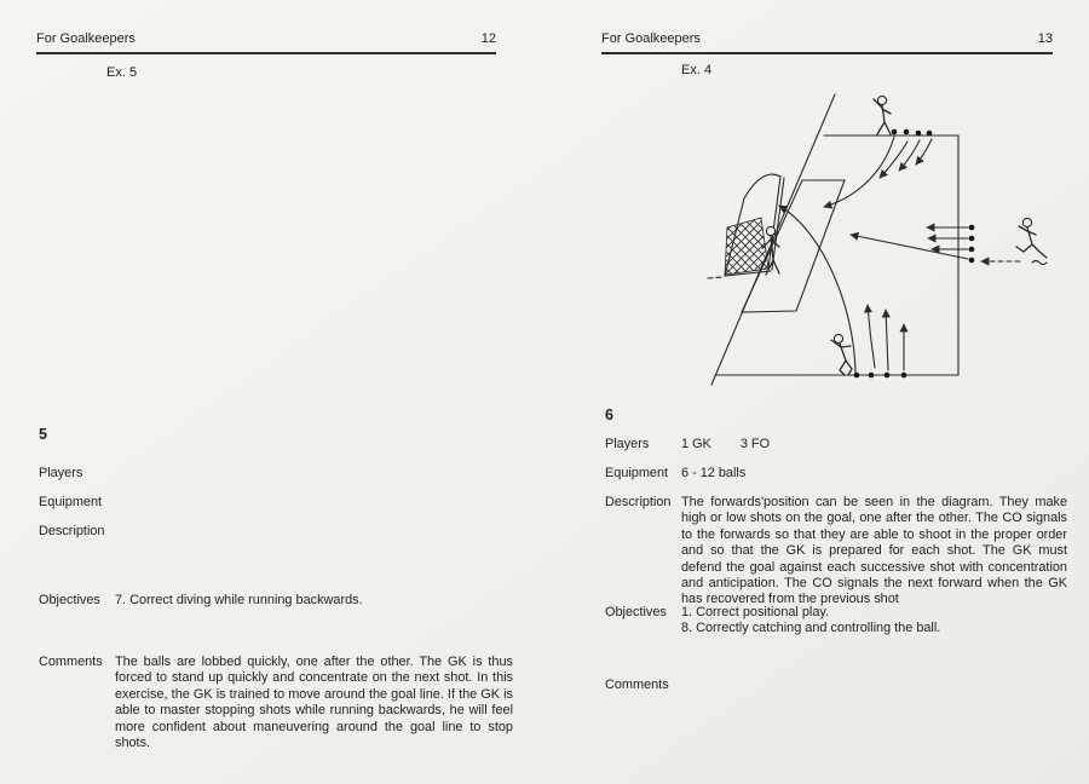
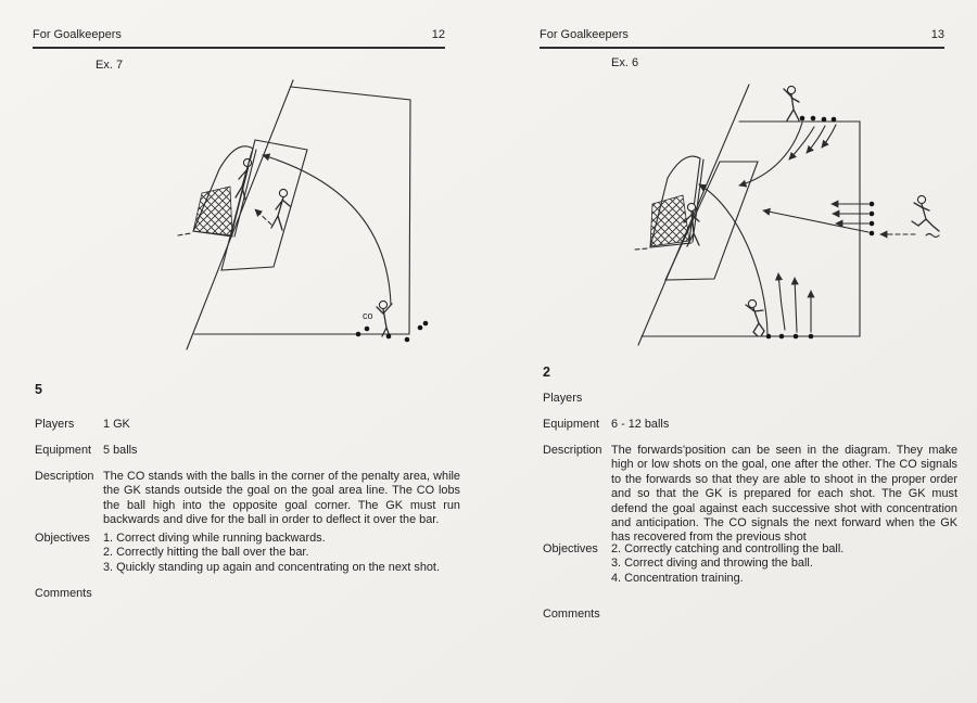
  For Goalkeepers
  12
- Ex. 5
+ Ex. 7
+ co
  5
  Players
+ 1 GK
  Equipment
+ 5 balls
  Description
+ The CO stands with the balls in the corner of the penalty area, while the GK stands outside the goal on the goal area line. The CO lobs the ball high into the opposite goal corner. The GK must run backwards and dive for the ball in order to deflect it over the bar.
  Objectives
- 7. Correct diving while running backwards.
+ 1. Correct diving while running backwards.
+ 2. Correctly hitting the ball over the bar.
+ 3. Quickly standing up again and concentrating on the next shot.
  Comments
- The balls are lobbed quickly, one after the other. The GK is thus forced to stand up quickly and concentrate on the next shot. In this exercise, the GK is trained to move around the goal line. If the GK is able to master stopping shots while running backwards, he will feel more confident about maneuvering around the goal line to stop shots.
  For Goalkeepers
  13
- Ex. 4
+ Ex. 6
- 6
+ 2
  Players
- 1 GK 3 FO
  Equipment
  6 - 12 balls
  Description
  The forwards'position can be seen in the diagram. They make high or low shots on the goal, one after the other. The CO signals to the forwards so that they are able to shoot in the proper order and so that the GK is prepared for each shot. The GK must defend the goal against each successive shot with concentration and anticipation. The CO signals the next forward when the GK has recovered from the previous shot
  Objectives
- 1. Correct positional play.
- 8. Correctly catching and controlling the ball.
+ 2. Correctly catching and controlling the ball.
+ 3. Correct diving and throwing the ball.
+ 4. Concentration training.
  Comments
